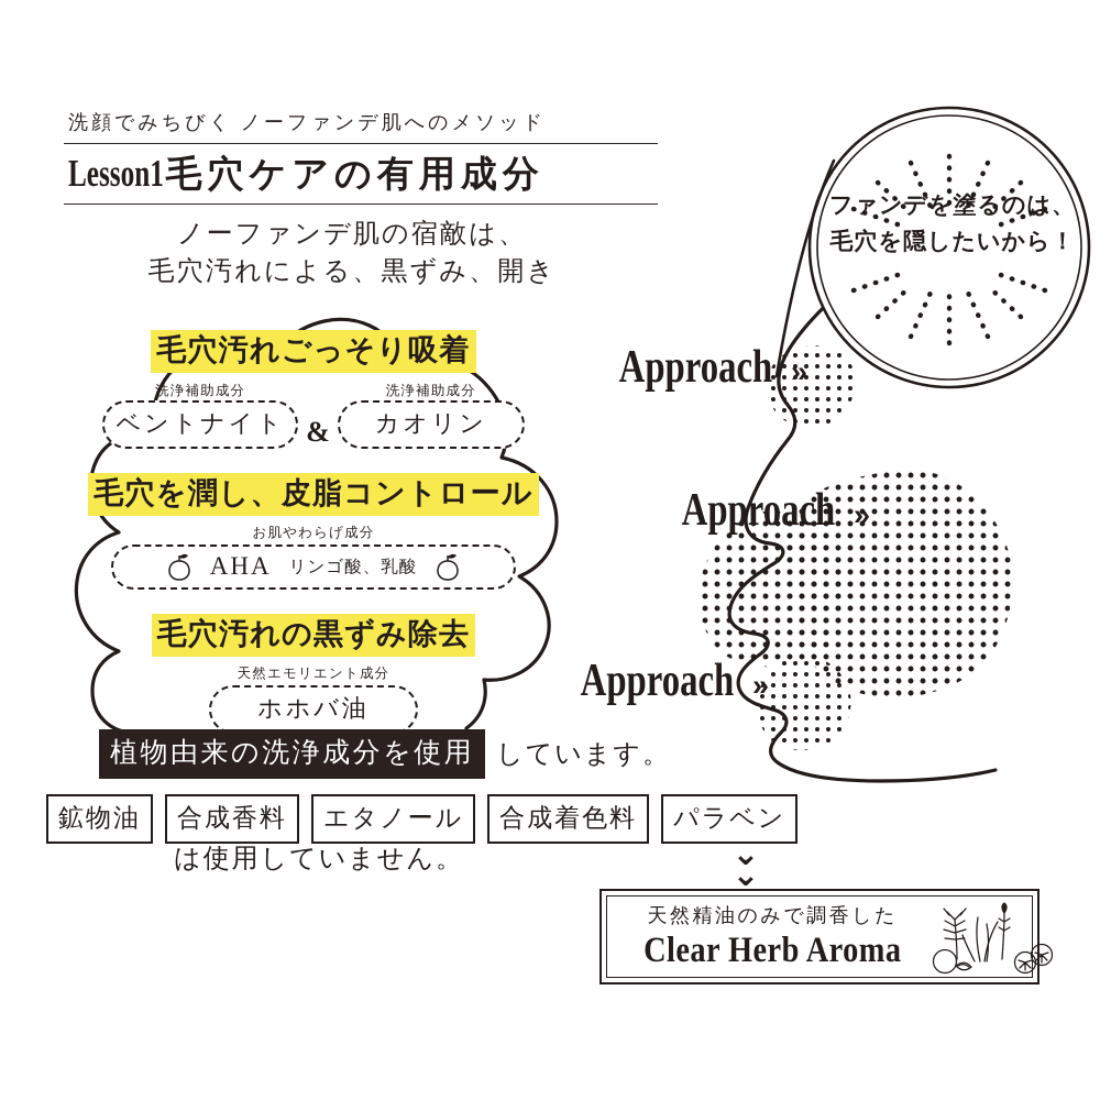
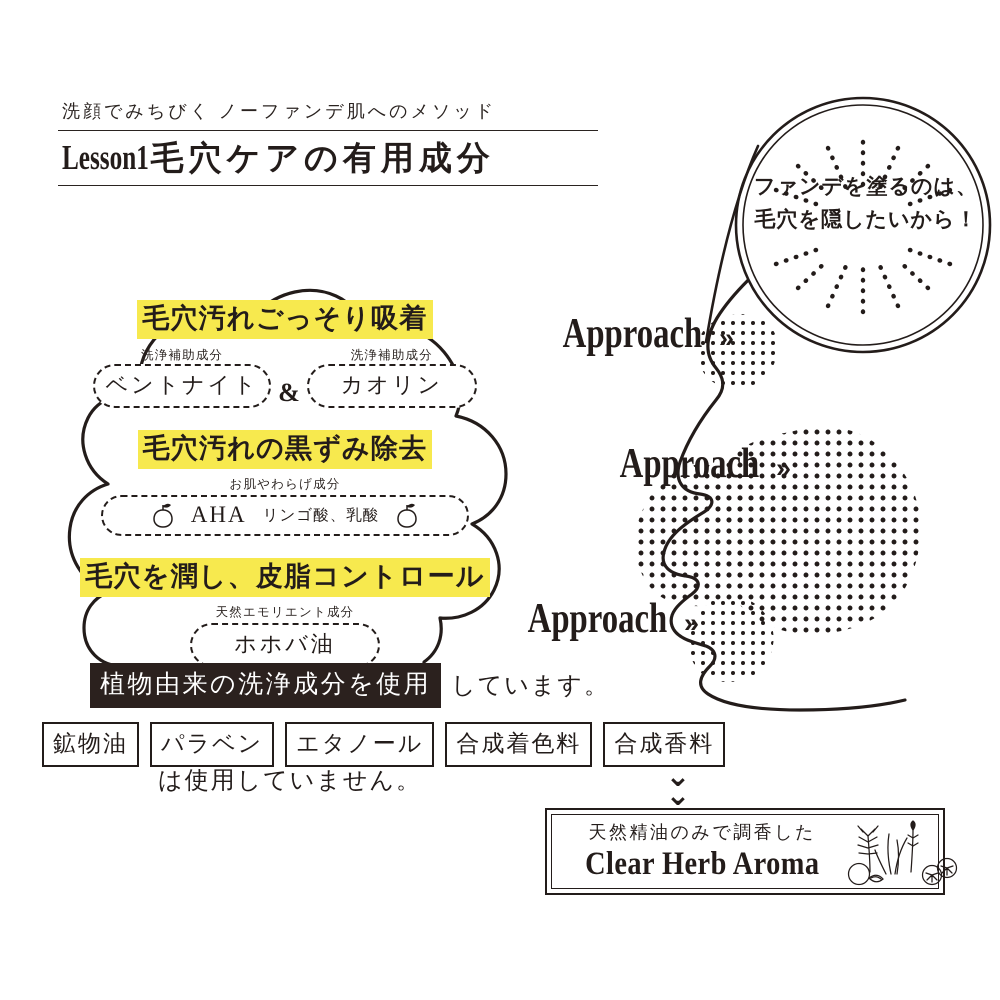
  洗顔でみちびく ノーファンデ肌へのメソッド
  Lesson1
  毛穴ケアの有用成分
- ノーファンデ肌の宿敵は、
- 毛穴汚れによる、黒ずみ、開き
  ファンデを塗るのは、
  毛穴を隠したいから！
  毛穴汚れごっそり吸着
  洗浄補助成分
  ベントナイト
  &
  洗浄補助成分
  カオリン
- 毛穴を潤し、皮脂コントロール
+ 毛穴汚れの黒ずみ除去
  お肌やわらげ成分
  AHA
  リンゴ酸、乳酸
- 毛穴汚れの黒ずみ除去
+ 毛穴を潤し、皮脂コントロール
  天然エモリエント成分
  ホホバ油
  Approach
  »
  Approach
  »
  Approach
  »
  植物由来の洗浄成分を使用
  しています。
  鉱物油
- 合成香料
+ パラベン
  エタノール
  合成着色料
- パラベン
+ 合成香料
  は使用していません。
  ⌄
  ⌄
  天然精油のみで調香した
  Clear Herb Aroma
